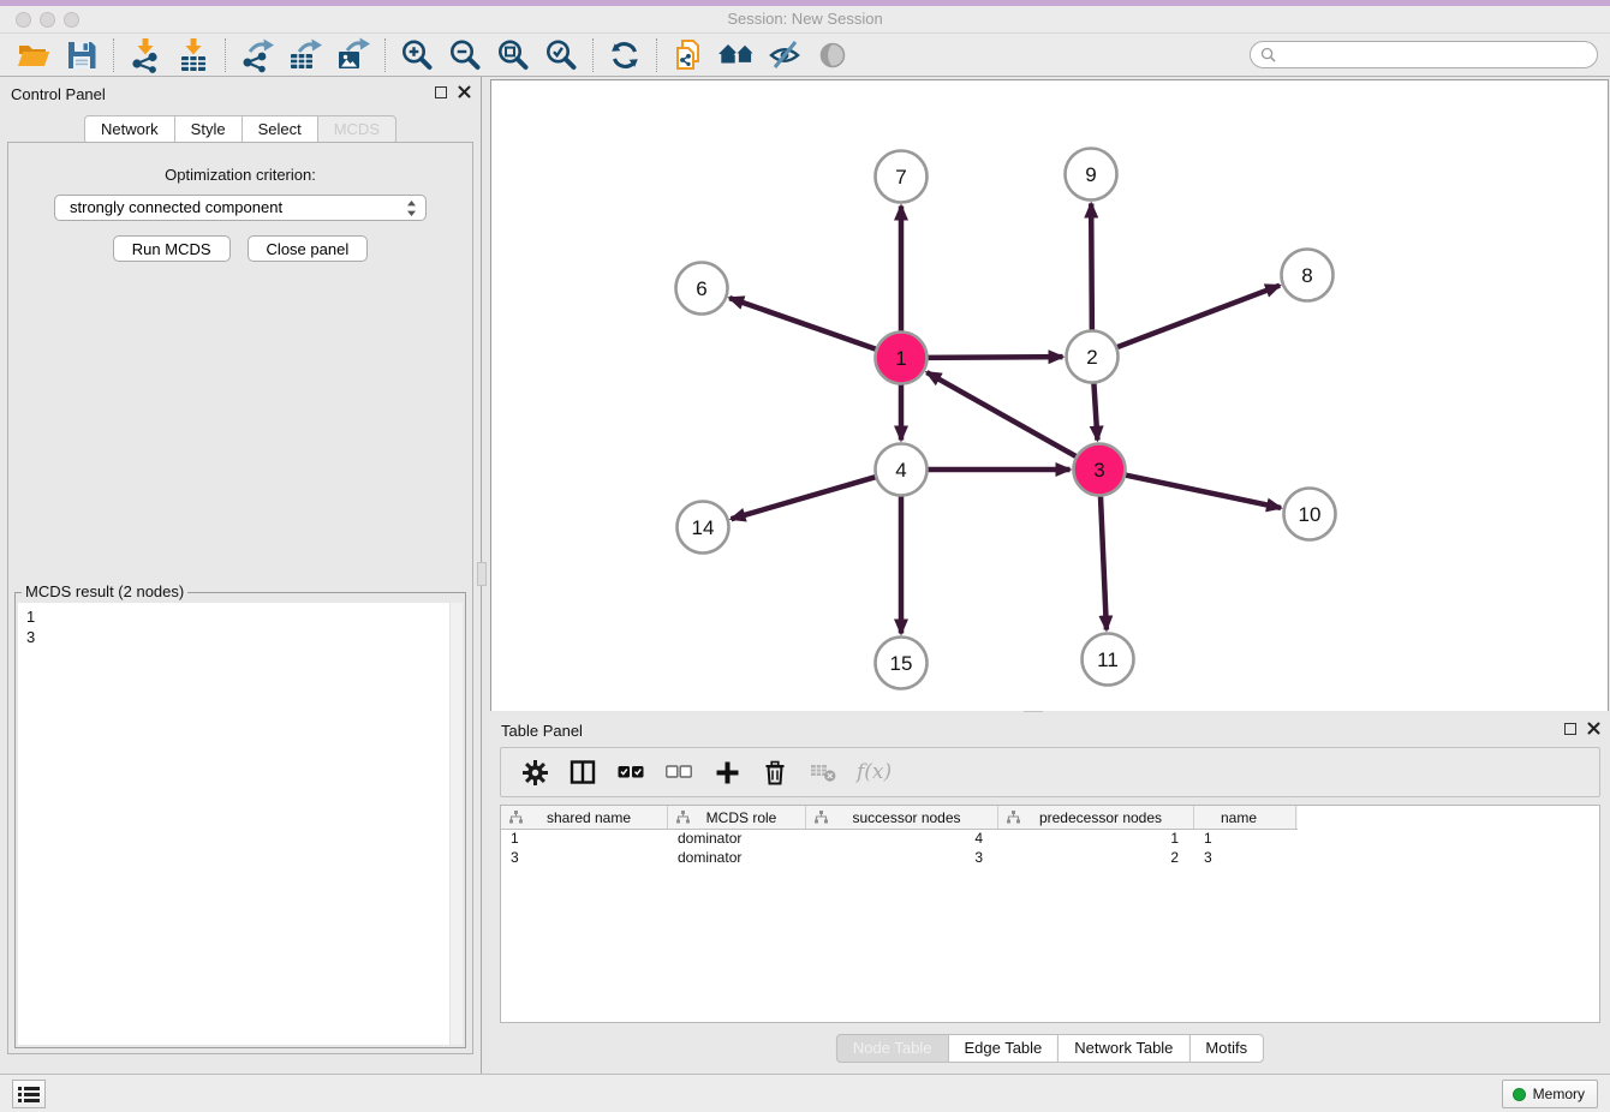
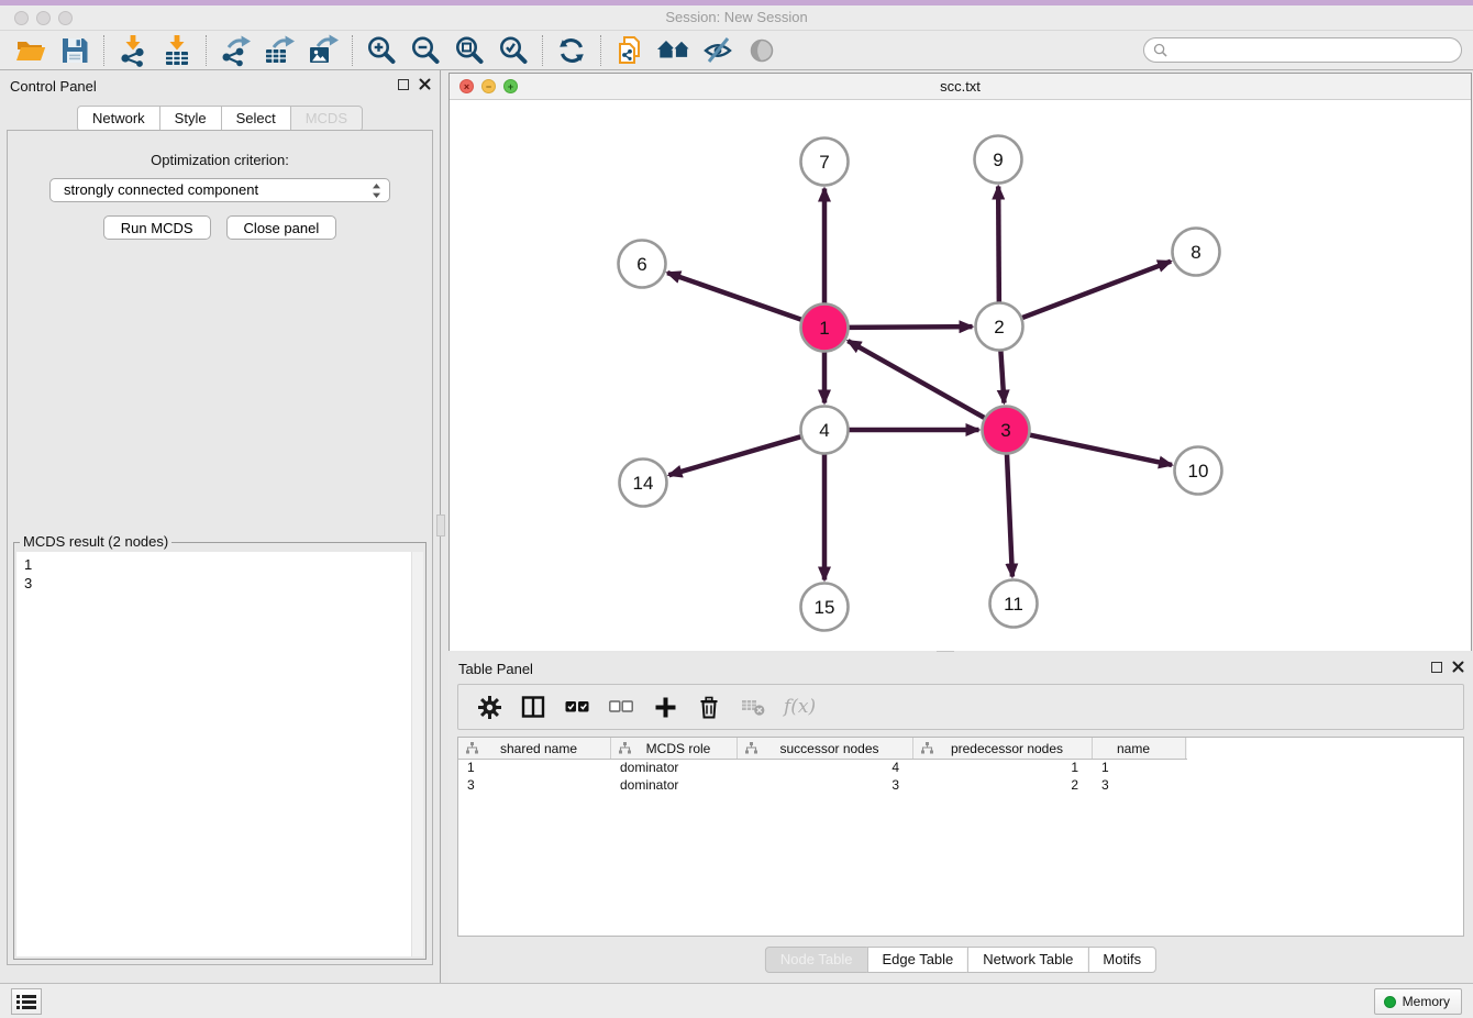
  Session: New Session
  Control Panel
  Network
  Style
  Select
  MCDS
  Optimization criterion:
  strongly connected component
  Run MCDS
  Close panel
  MCDS result (2 nodes)
  1
  3
+ ×
+ −
+ +
+ scc.txt
  7
  9
  6
  8
  1
  2
  4
  3
  14
  10
  15
  11
  Table Panel
  f(x)
  shared name
  MCDS role
  successor nodes
  predecessor nodes
  name
  1
  dominator
  4
  1
  1
  3
  dominator
  3
  2
  3
  Node Table
  Edge Table
  Network Table
  Motifs
  Memory
